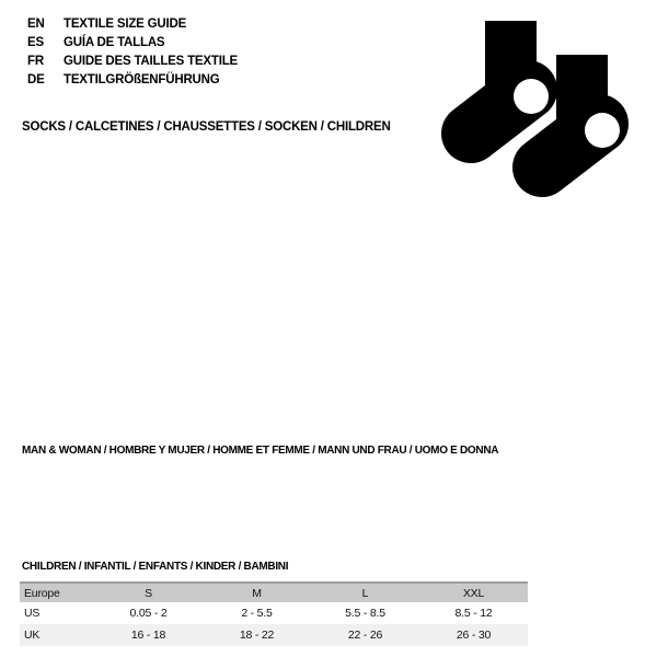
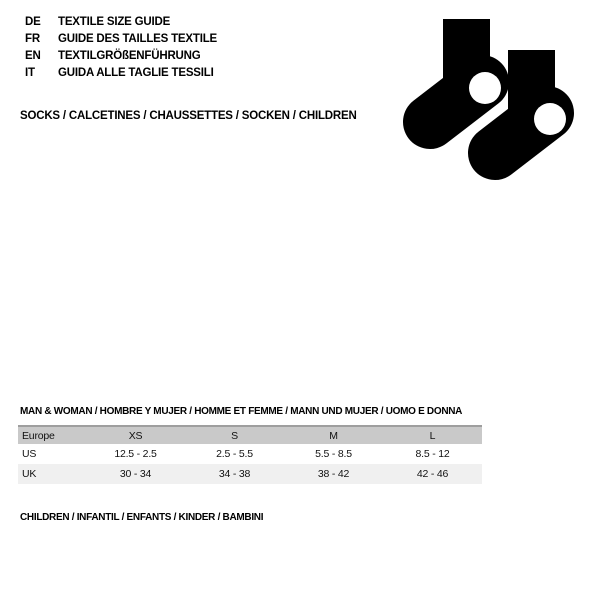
- EN
+ DE
  TEXTILE SIZE GUIDE
- ES
- GUÍA DE TALLAS
  FR
  GUIDE DES TAILLES TEXTILE
- DE
+ EN
  TEXTILGRÖßENFÜHRUNG
+ IT
+ GUIDA ALLE TAGLIE TESSILI
  SOCKS / CALCETINES / CHAUSSETTES / SOCKEN / CHILDREN
- MAN & WOMAN / HOMBRE Y MUJER / HOMME ET FEMME / MANN UND FRAU / UOMO E DONNA
+ MAN & WOMAN / HOMBRE Y MUJER / HOMME ET FEMME / MANN UND MUJER / UOMO E DONNA
+ Europe	XS	S	M	L
+ US	12.5 - 2.5	2.5 - 5.5	5.5 - 8.5	8.5 - 12
+ UK	30 - 34	34 - 38	38 - 42	42 - 46
  CHILDREN / INFANTIL / ENFANTS / KINDER / BAMBINI
- Europe	S	M	L	XXL
- US	0.05 - 2	2 - 5.5	5.5 - 8.5	8.5 - 12
- UK	16 - 18	18 - 22	22 - 26	26 - 30
